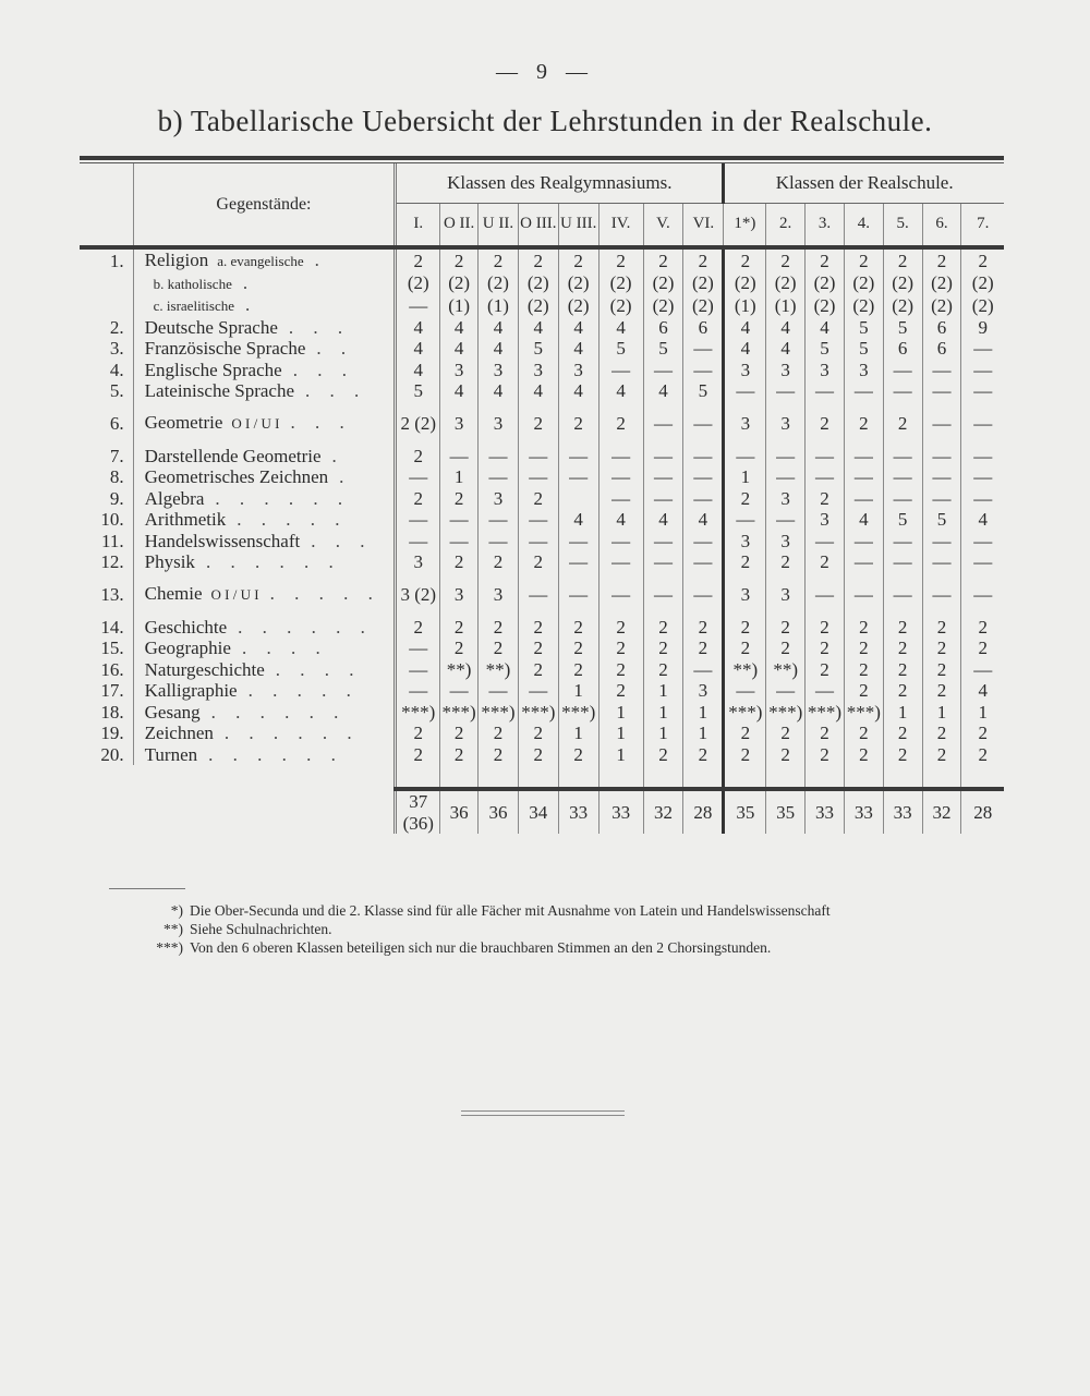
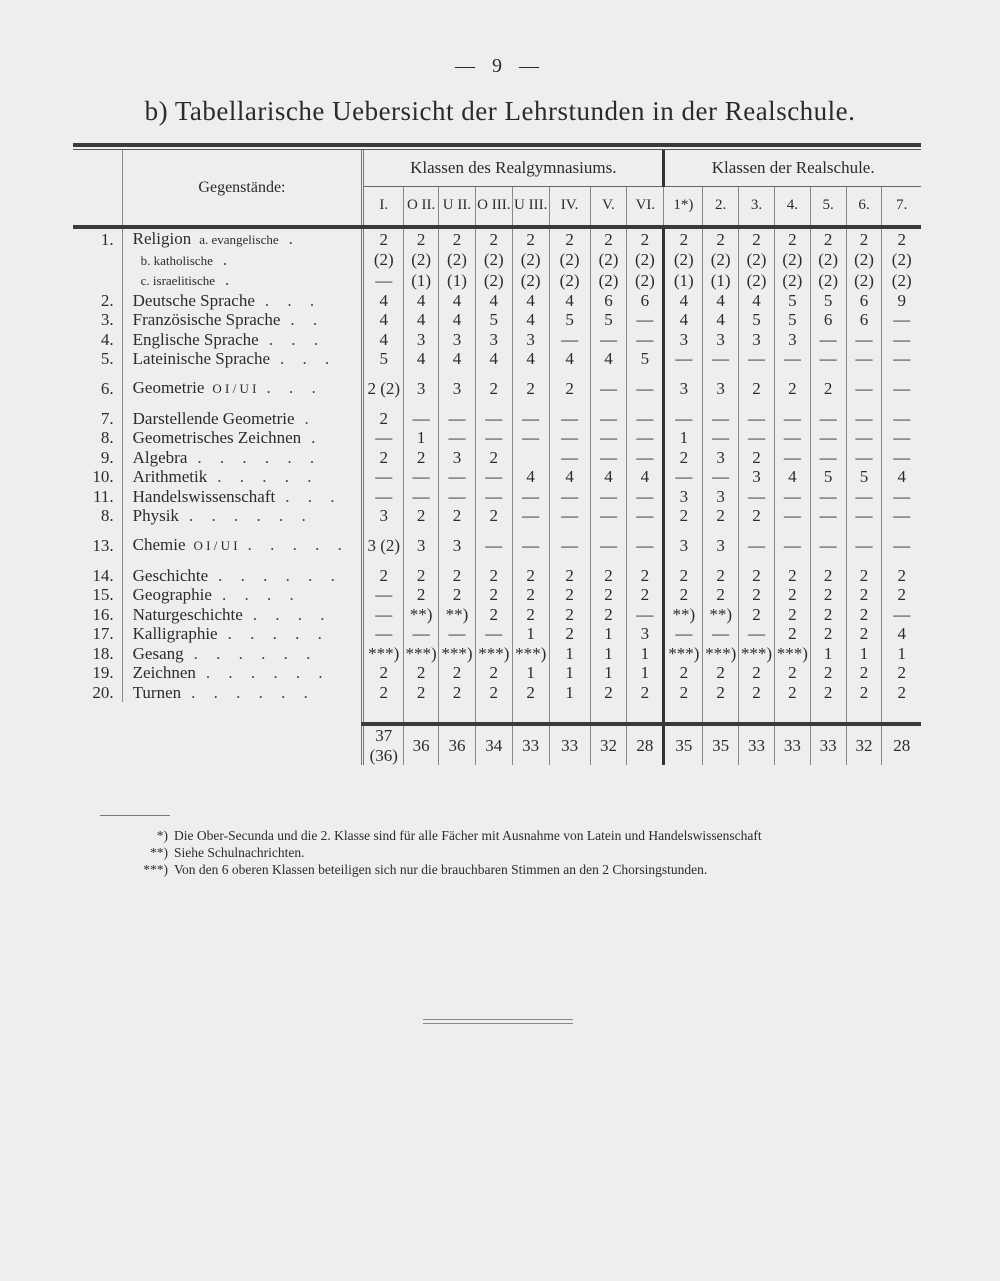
  — 9 —
  b) Tabellarische Uebersicht der Lehrstunden in der Realschule.
  	Gegenstände:	Klassen des Realgymnasiums.	Klassen der Realschule.
  I.	O II.	U II.	O III.	U III.	IV.	V.	VI.	1*)	2.	3.	4.	5.	6.	7.
  1.	Religion a. evangelische .	2	2	2	2	2	2	2	2	2	2	2	2	2	2	2
  	b. katholische .	(2)	(2)	(2)	(2)	(2)	(2)	(2)	(2)	(2)	(2)	(2)	(2)	(2)	(2)	(2)
  	c. israelitische .	—	(1)	(1)	(2)	(2)	(2)	(2)	(2)	(1)	(1)	(2)	(2)	(2)	(2)	(2)
  2.	Deutsche Sprache . . .	4	4	4	4	4	4	6	6	4	4	4	5	5	6	9
  3.	Französische Sprache . .	4	4	4	5	4	5	5	—	4	4	5	5	6	6	—
  4.	Englische Sprache . . .	4	3	3	3	3	—	—	—	3	3	3	3	—	—	—
  5.	Lateinische Sprache . . .	5	4	4	4	4	4	4	5	—	—	—	—	—	—	—
  6.	Geometrie O I / U I . . .	2 (2)	3	3	2	2	2	—	—	3	3	2	2	2	—	—
  7.	Darstellende Geometrie .	2	—	—	—	—	—	—	—	—	—	—	—	—	—	—
  8.	Geometrisches Zeichnen .	—	1	—	—	—	—	—	—	1	—	—	—	—	—	—
  9.	Algebra . . . . . .	2	2	3	2		—	—	—	2	3	2	—	—	—	—
  10.	Arithmetik . . . . .	—	—	—	—	4	4	4	4	—	—	3	4	5	5	4
  11.	Handelswissenschaft . . .	—	—	—	—	—	—	—	—	3	3	—	—	—	—	—
- 12.	Physik . . . . . .	3	2	2	2	—	—	—	—	2	2	2	—	—	—	—
+ 8.	Physik . . . . . .	3	2	2	2	—	—	—	—	2	2	2	—	—	—	—
  13.	Chemie O I / U I . . . . .	3 (2)	3	3	—	—	—	—	—	3	3	—	—	—	—	—
  14.	Geschichte . . . . . .	2	2	2	2	2	2	2	2	2	2	2	2	2	2	2
  15.	Geographie . . . .	—	2	2	2	2	2	2	2	2	2	2	2	2	2	2
  16.	Naturgeschichte . . . .	—	**)	**)	2	2	2	2	—	**)	**)	2	2	2	2	—
  17.	Kalligraphie . . . . .	—	—	—	—	1	2	1	3	—	—	—	2	2	2	4
  18.	Gesang . . . . . .	***)	***)	***)	***)	***)	1	1	1	***)	***)	***)	***)	1	1	1
  19.	Zeichnen . . . . . .	2	2	2	2	1	1	1	1	2	2	2	2	2	2	2
  20.	Turnen . . . . . .	2	2	2	2	2	1	2	2	2	2	2	2	2	2	2
  	37(36)	36	36	34	33	33	32	28	35	35	33	33	33	32	28
  *)
  Die Ober-Secunda und die 2. Klasse sind für alle Fächer mit Ausnahme von Latein und Handelswissenschaft
  **)
  Siehe Schulnachrichten.
  ***)
  Von den 6 oberen Klassen beteiligen sich nur die brauchbaren Stimmen an den 2 Chorsingstunden.
